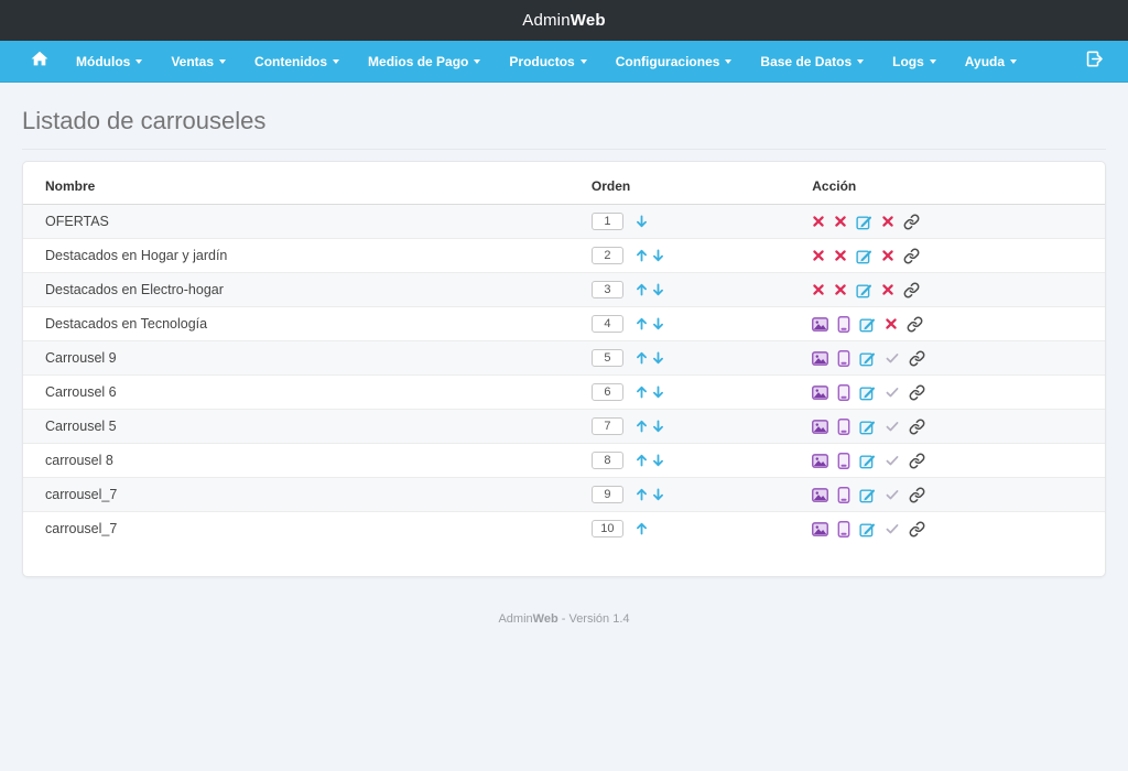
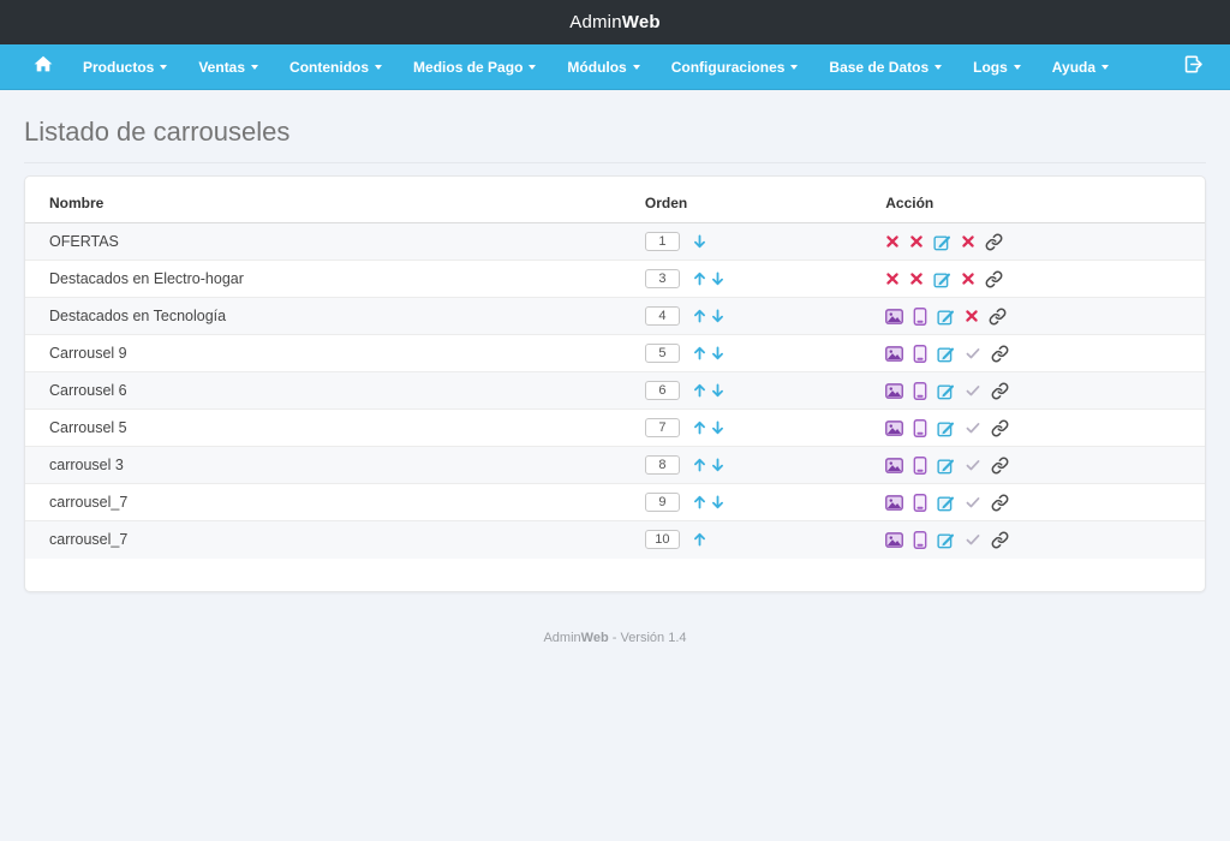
  AdminWeb
- Módulos
+ Productos
  Ventas
  Contenidos
  Medios de Pago
- Productos
+ Módulos
  Configuraciones
  Base de Datos
  Logs
  Ayuda
  Listado de carrouseles
  Nombre	Orden	Acción
  OFERTAS	1
- Destacados en Hogar y jardín	2
  Destacados en Electro-hogar	3
  Destacados en Tecnología	4
  Carrousel 9	5
  Carrousel 6	6
  Carrousel 5	7
- carrousel 8	8
+ carrousel 3	8
  carrousel_7	9
  carrousel_7	10
  AdminWeb - Versión 1.4
